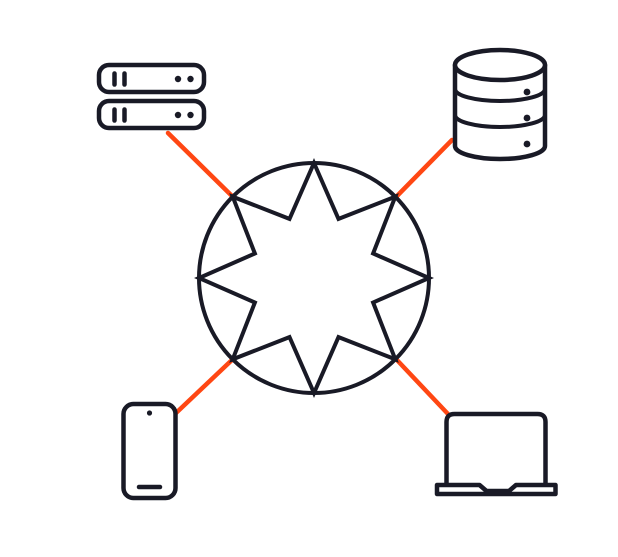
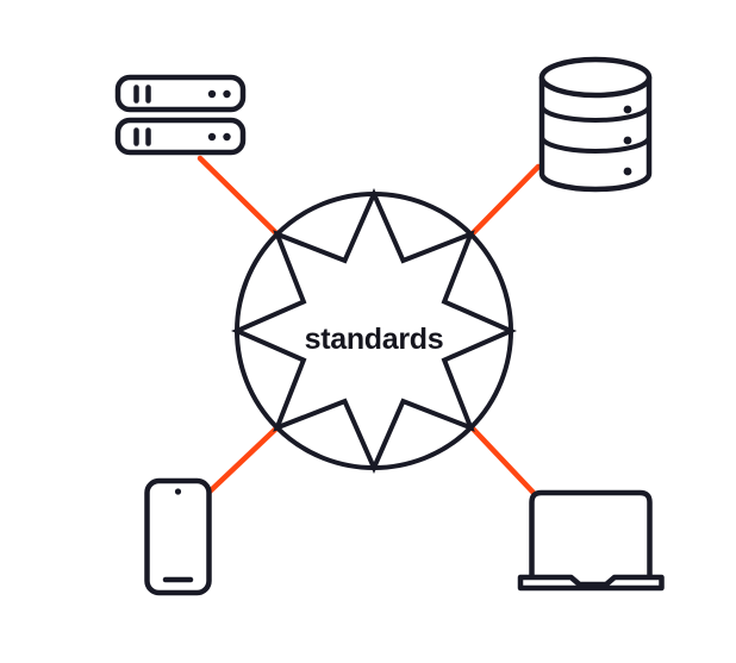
+ standards
